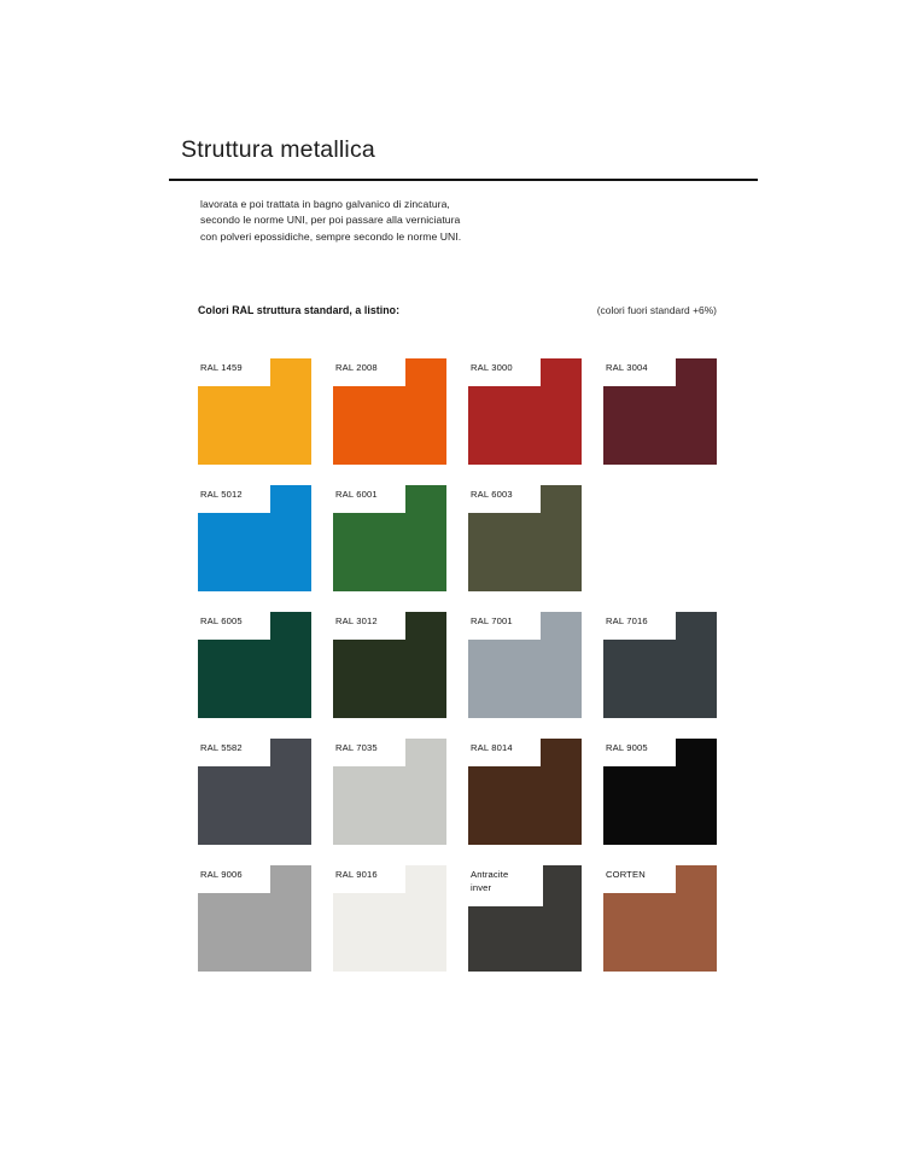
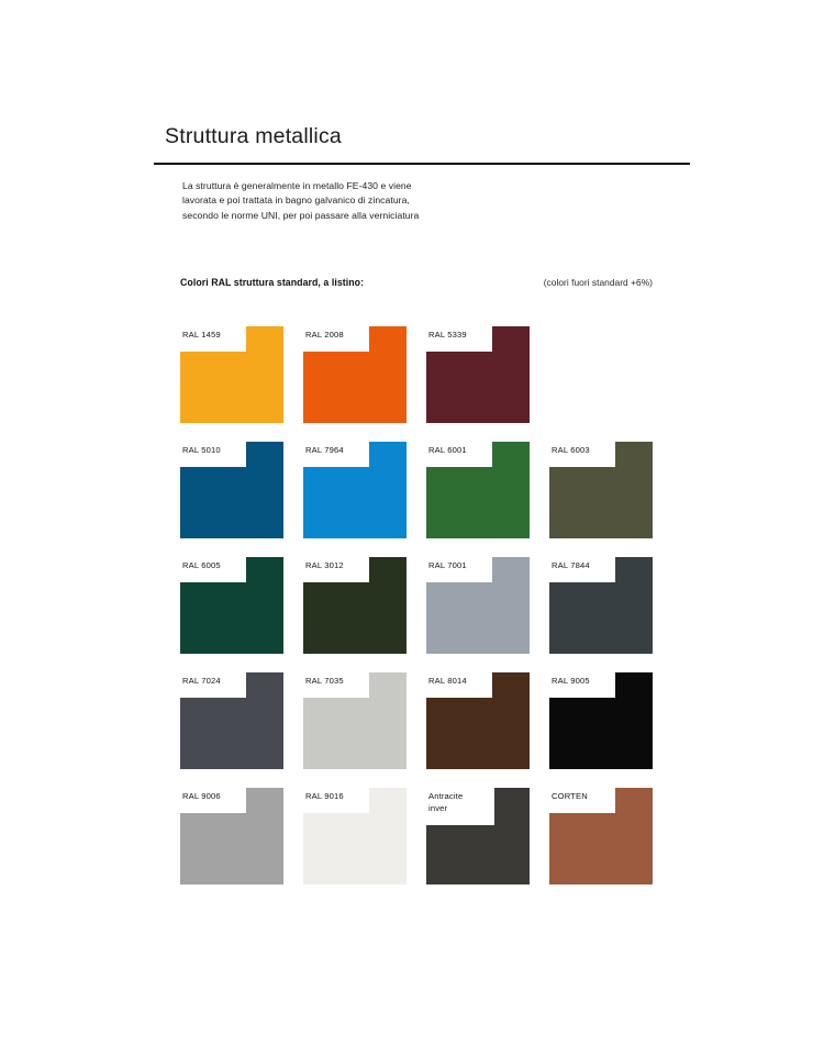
  Struttura metallica
+ La struttura è generalmente in metallo FE-430 e viene
  lavorata e poi trattata in bagno galvanico di zincatura,
  secondo le norme UNI, per poi passare alla verniciatura
- con polveri epossidiche, sempre secondo le norme UNI.
  Colori RAL struttura standard, a listino:
  (colori fuori standard +6%)
  RAL 1459
  RAL 2008
- RAL 3000
- RAL 3004
+ RAL 5339
+ RAL 5010
- RAL 5012
+ RAL 7964
  RAL 6001
  RAL 6003
  RAL 6005
  RAL 3012
  RAL 7001
- RAL 7016
+ RAL 7844
- RAL 5582
+ RAL 7024
  RAL 7035
  RAL 8014
  RAL 9005
  RAL 9006
  RAL 9016
  Antracite
  inver
  CORTEN
